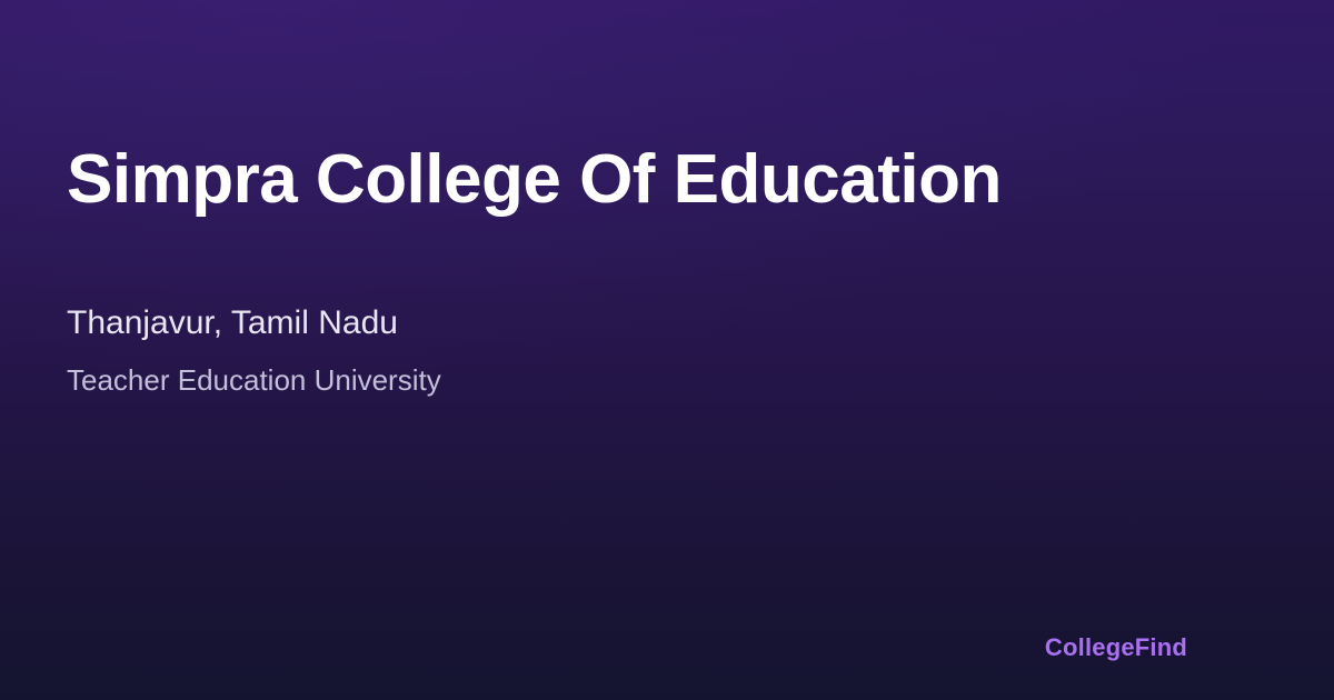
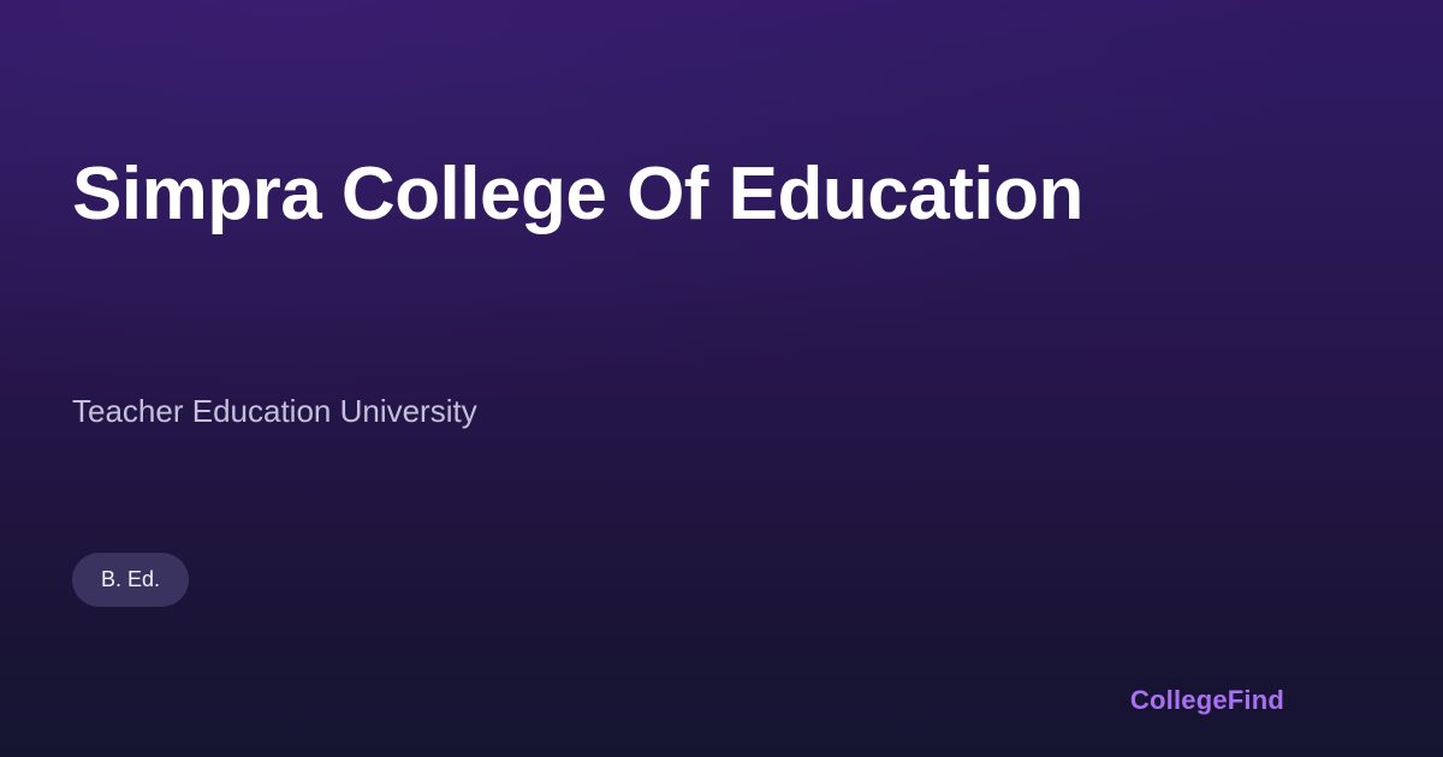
  Simpra College Of Education
- Thanjavur, Tamil Nadu
  Teacher Education University
+ B. Ed.
  CollegeFind
